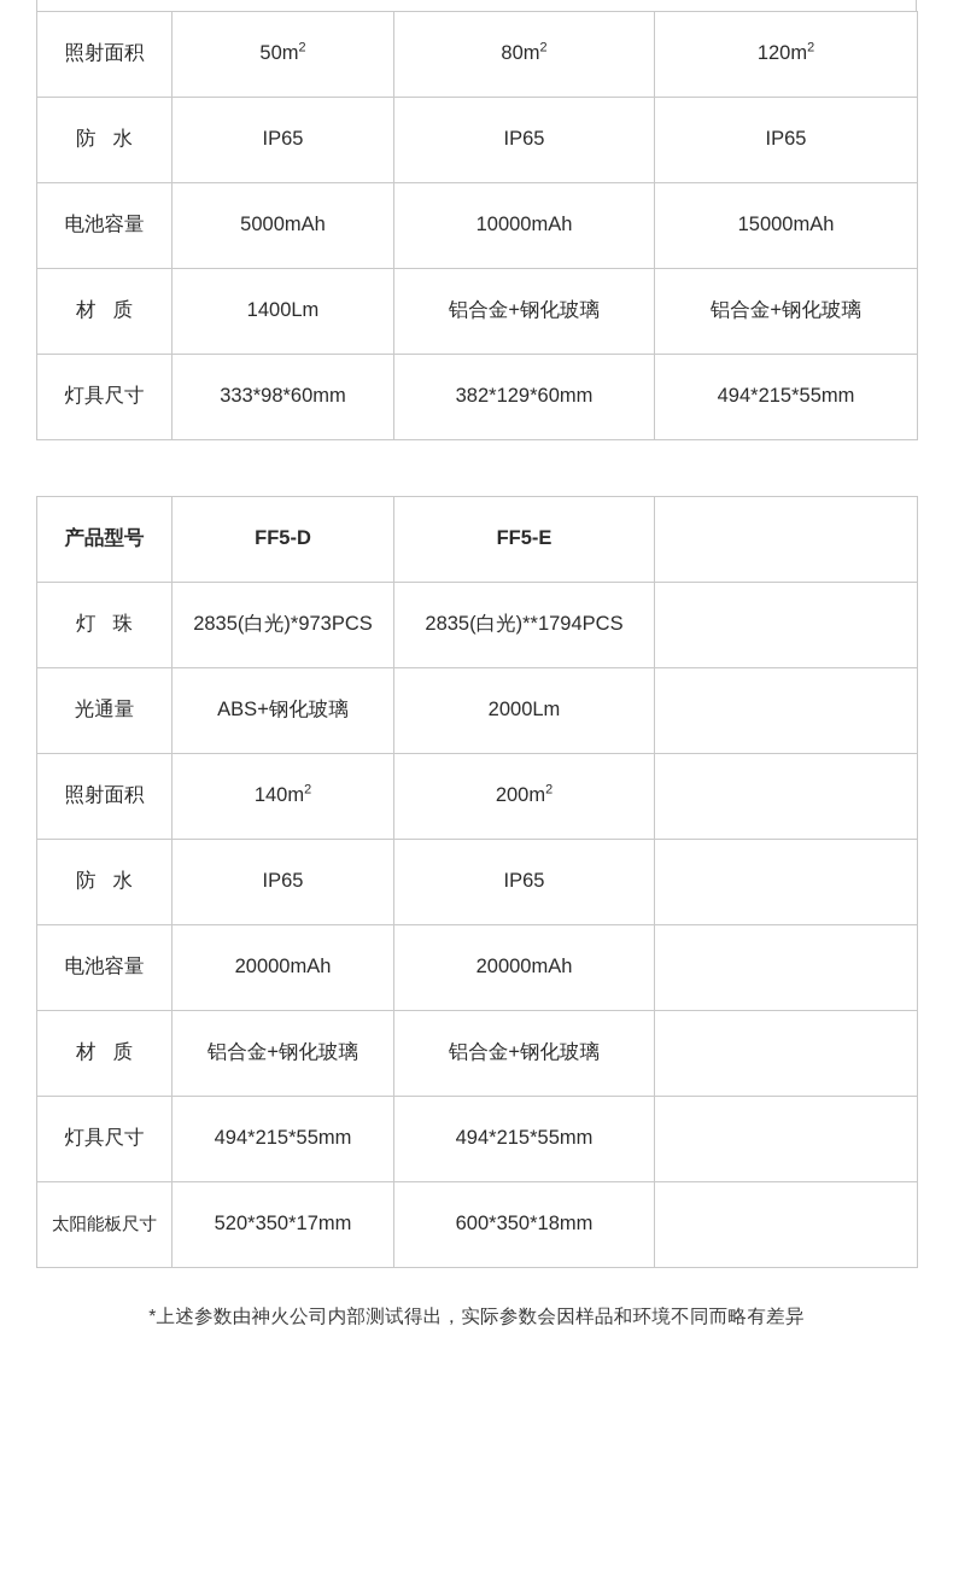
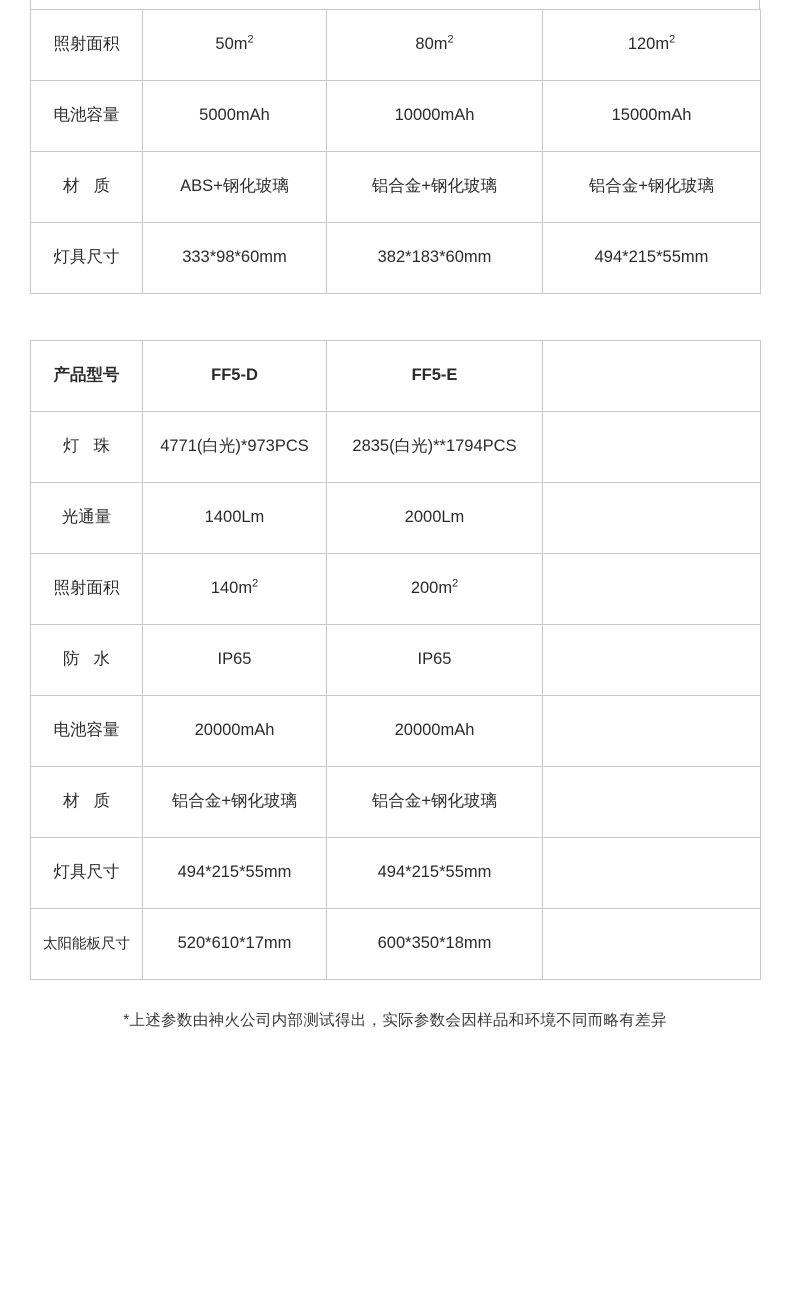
  照射面积	50m2	80m2	120m2
- 防水	IP65	IP65	IP65
  电池容量	5000mAh	10000mAh	15000mAh
- 材质	1400Lm	铝合金+钢化玻璃	铝合金+钢化玻璃
+ 材质	ABS+钢化玻璃	铝合金+钢化玻璃	铝合金+钢化玻璃
- 灯具尺寸	333*98*60mm	382*129*60mm	494*215*55mm
+ 灯具尺寸	333*98*60mm	382*183*60mm	494*215*55mm
  产品型号	FF5-D	FF5-E
- 灯珠	2835(白光)*973PCS	2835(白光)**1794PCS
+ 灯珠	4771(白光)*973PCS	2835(白光)**1794PCS
- 光通量	ABS+钢化玻璃	2000Lm
+ 光通量	1400Lm	2000Lm
  照射面积	140m2	200m2
  防水	IP65	IP65
  电池容量	20000mAh	20000mAh
  材质	铝合金+钢化玻璃	铝合金+钢化玻璃
  灯具尺寸	494*215*55mm	494*215*55mm
- 太阳能板尺寸	520*350*17mm	600*350*18mm
+ 太阳能板尺寸	520*610*17mm	600*350*18mm
  *上述参数由神火公司内部测试得出，实际参数会因样品和环境不同而略有差异
